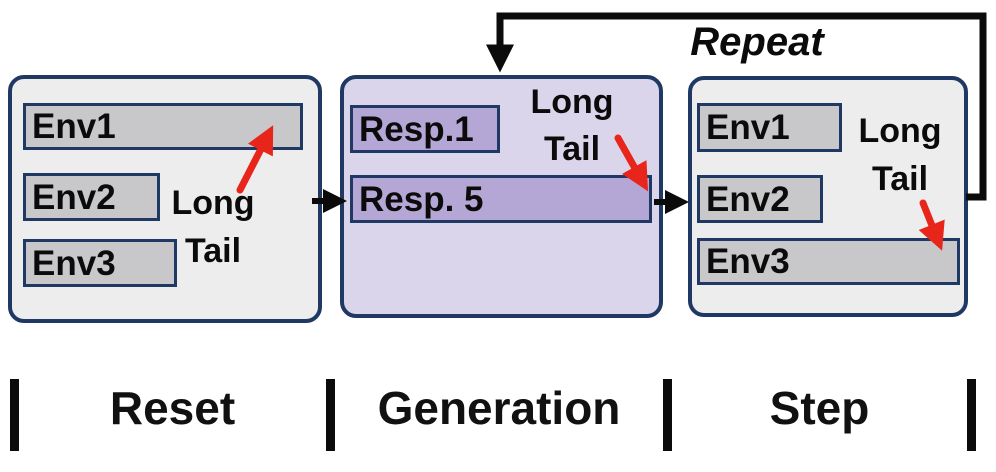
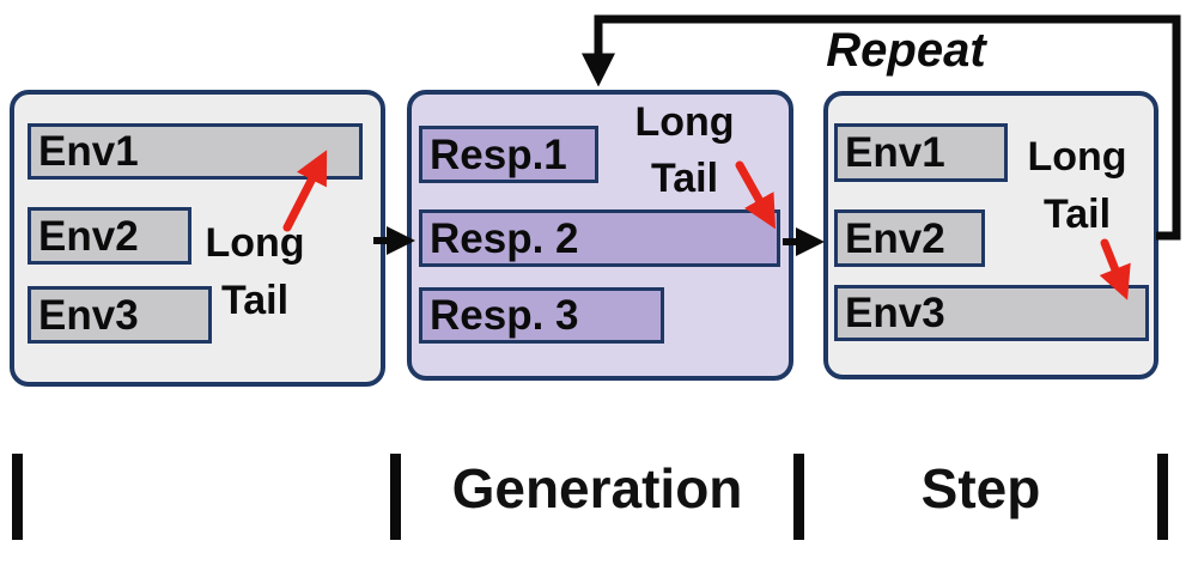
  Env1
  Env2
  Env3
  Long
  Tail
  Resp.1
- Resp. 5
+ Resp. 2
+ Resp. 3
  Long
  Tail
  Env1
  Env2
  Env3
  Long
  Tail
  Repeat
- Reset
  Generation
  Step
